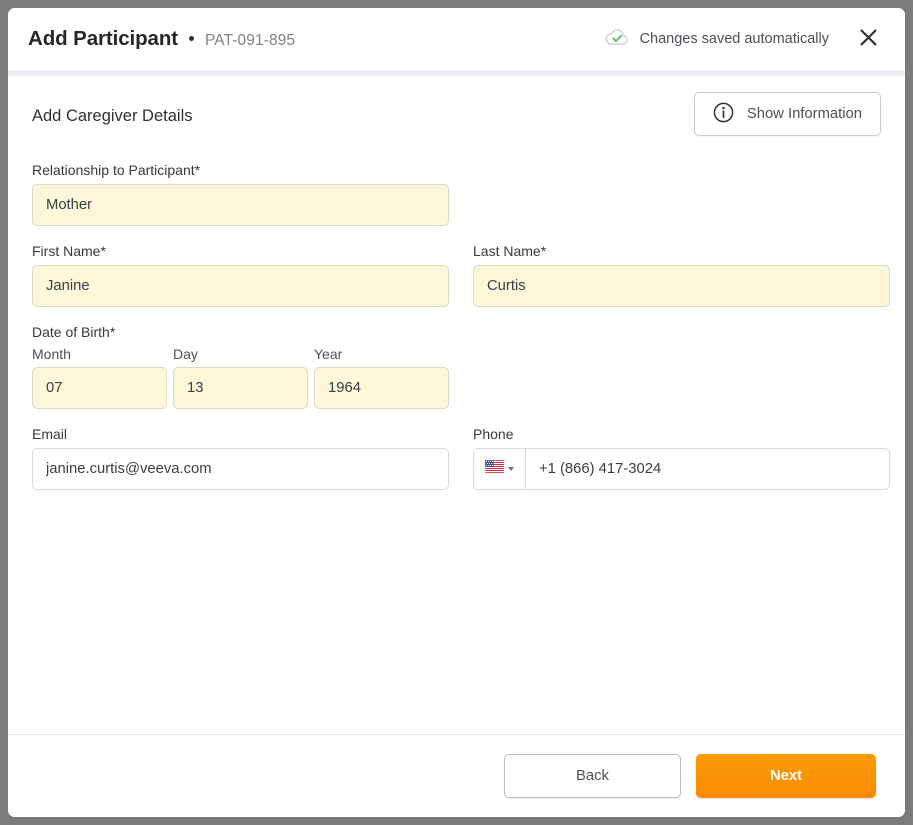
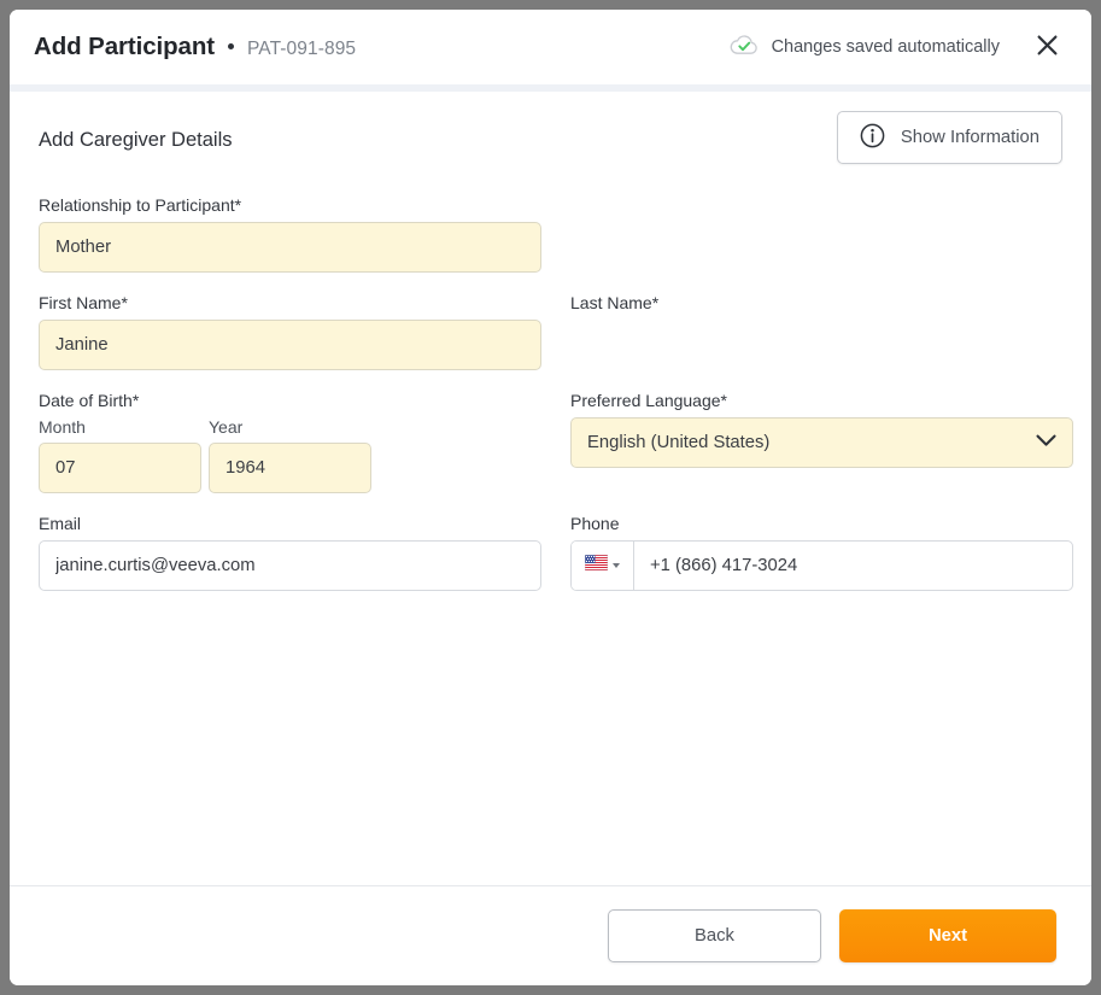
  Add Participant
  PAT-091-895
  Changes saved automatically
  Add Caregiver Details
  Show Information
  Relationship to Participant*
  Mother
  First Name*
  Janine
  Last Name*
- Curtis
  Date of Birth*
  Month
  07
- Day
- 13
  Year
  1964
+ Preferred Language*
+ English (United States)
  Email
  janine.curtis@veeva.com
  Phone
  +1 (866) 417-3024
  Back
  Next
